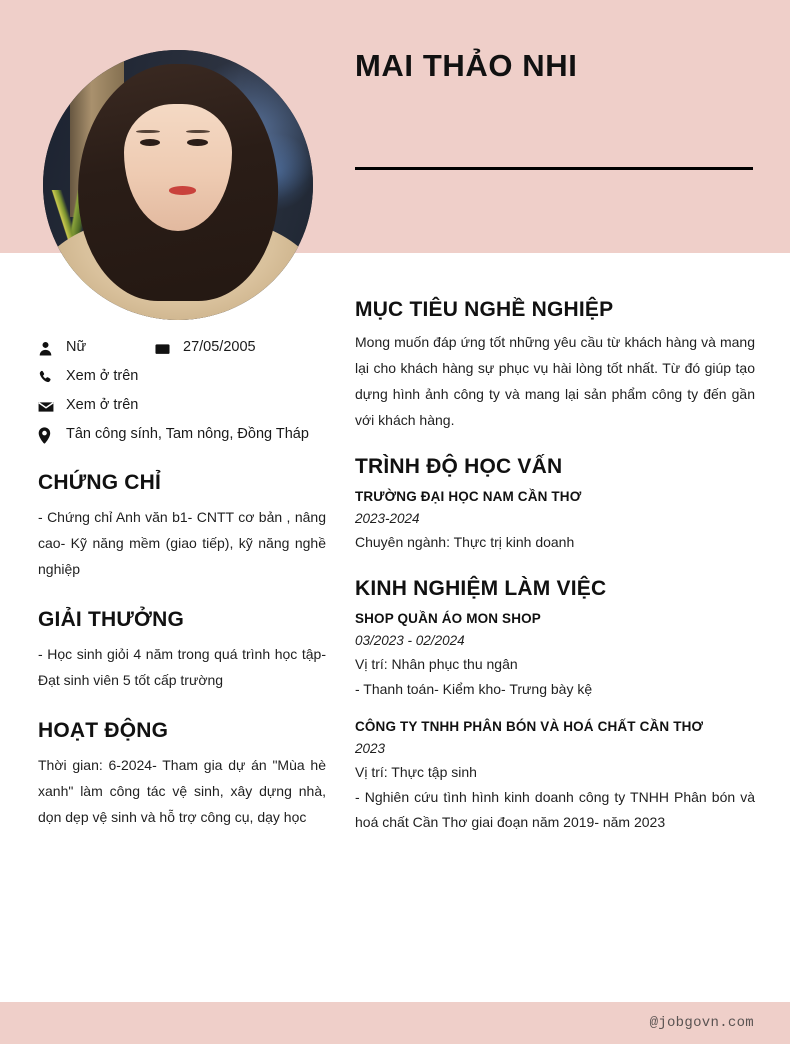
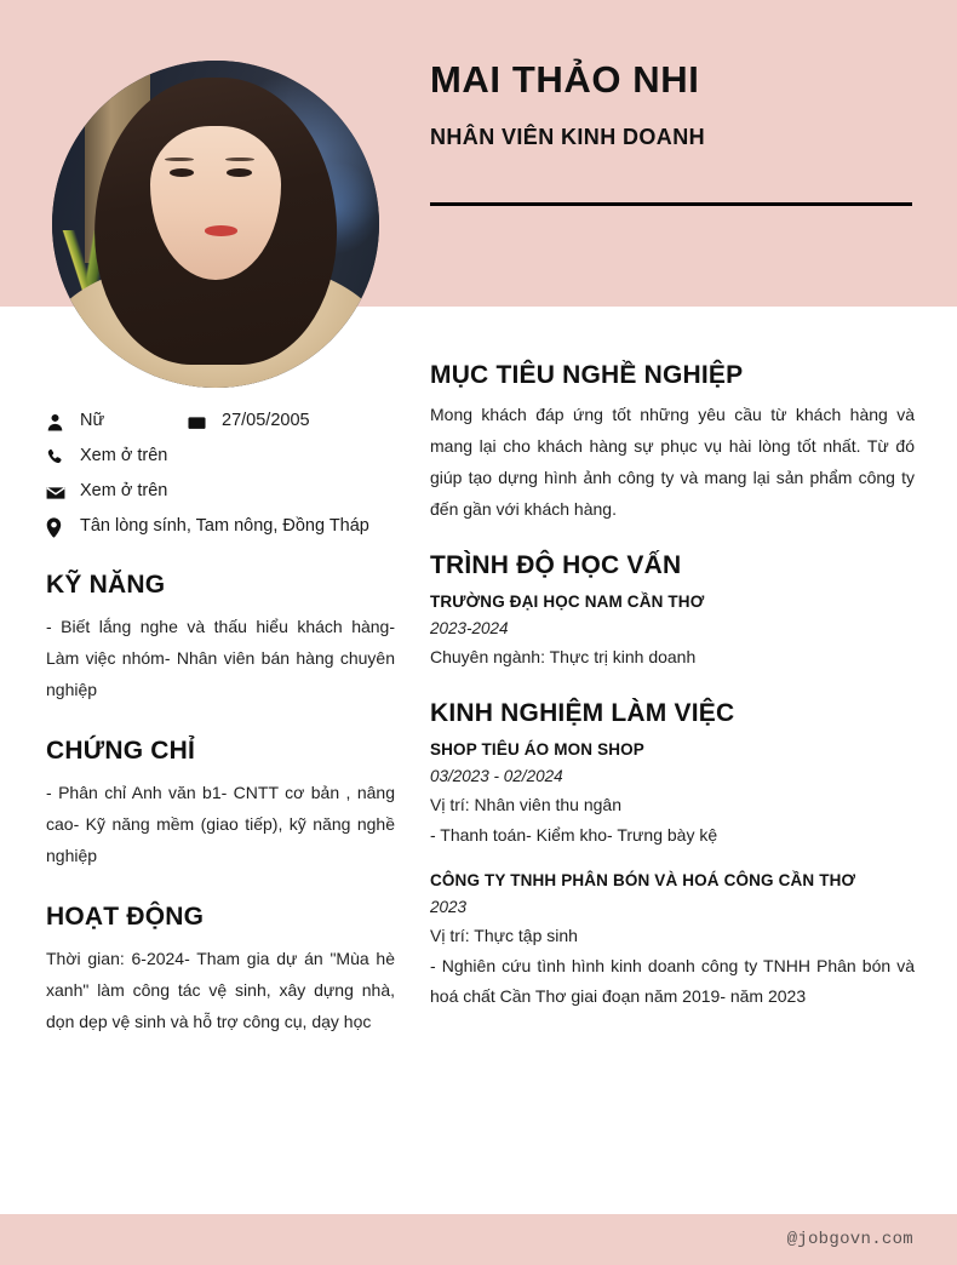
  MAI THẢO NHI
+ NHÂN VIÊN KINH DOANH
  Nữ
  27/05/2005
  Xem ở trên
  Xem ở trên
- Tân công sính, Tam nông, Đồng Tháp
+ Tân lòng sính, Tam nông, Đồng Tháp
+ KỸ NĂNG
+ - Biết lắng nghe và thấu hiểu khách hàng- Làm việc nhóm- Nhân viên bán hàng chuyên nghiệp
  CHỨNG CHỈ
- - Chứng chỉ Anh văn b1- CNTT cơ bản , nâng cao- Kỹ năng mềm (giao tiếp), kỹ năng nghề nghiệp
+ - Phân chỉ Anh văn b1- CNTT cơ bản , nâng cao- Kỹ năng mềm (giao tiếp), kỹ năng nghề nghiệp
- GIẢI THƯỞNG
- - Học sinh giỏi 4 năm trong quá trình học tập- Đạt sinh viên 5 tốt cấp trường
  HOẠT ĐỘNG
  Thời gian: 6-2024- Tham gia dự án "Mùa hè xanh" làm công tác vệ sinh, xây dựng nhà, dọn dẹp vệ sinh và hỗ trợ công cụ, dạy học
  MỤC TIÊU NGHỀ NGHIỆP
- Mong muốn đáp ứng tốt những yêu cầu từ khách hàng và mang lại cho khách hàng sự phục vụ hài lòng tốt nhất. Từ đó giúp tạo dựng hình ảnh công ty và mang lại sản phẩm công ty đến gần với khách hàng.
+ Mong khách đáp ứng tốt những yêu cầu từ khách hàng và mang lại cho khách hàng sự phục vụ hài lòng tốt nhất. Từ đó giúp tạo dựng hình ảnh công ty và mang lại sản phẩm công ty đến gần với khách hàng.
  TRÌNH ĐỘ HỌC VẤN
  TRƯỜNG ĐẠI HỌC NAM CẦN THƠ
  2023-2024
  Chuyên ngành: Thực trị kinh doanh
  KINH NGHIỆM LÀM VIỆC
- SHOP QUẦN ÁO MON SHOP
+ SHOP TIÊU ÁO MON SHOP
  03/2023 - 02/2024
- Vị trí: Nhân phục thu ngân
+ Vị trí: Nhân viên thu ngân
  - Thanh toán- Kiểm kho- Trưng bày kệ
- CÔNG TY TNHH PHÂN BÓN VÀ HOÁ CHẤT CẦN THƠ
+ CÔNG TY TNHH PHÂN BÓN VÀ HOÁ CÔNG CẦN THƠ
  2023
  Vị trí: Thực tập sinh
  - Nghiên cứu tình hình kinh doanh công ty TNHH Phân bón và hoá chất Cần Thơ giai đoạn năm 2019- năm 2023
  @jobgovn.com
